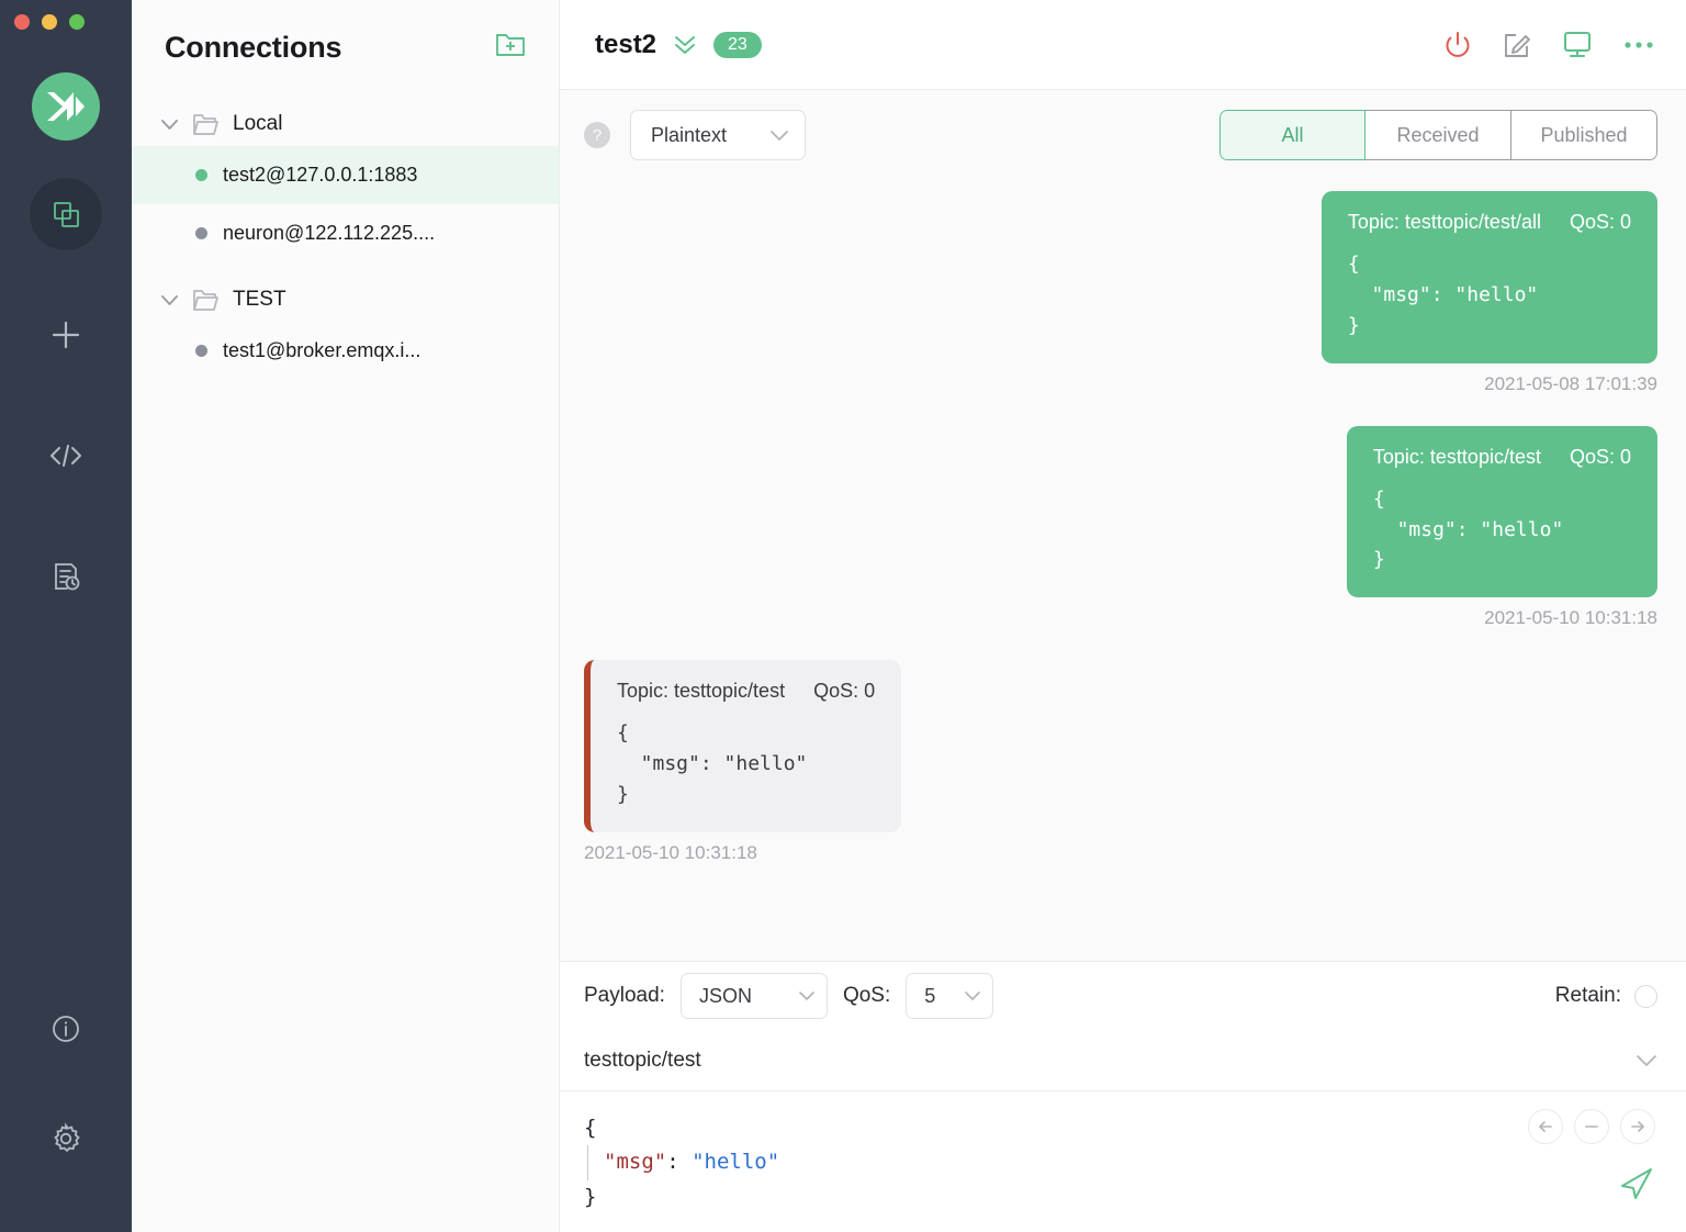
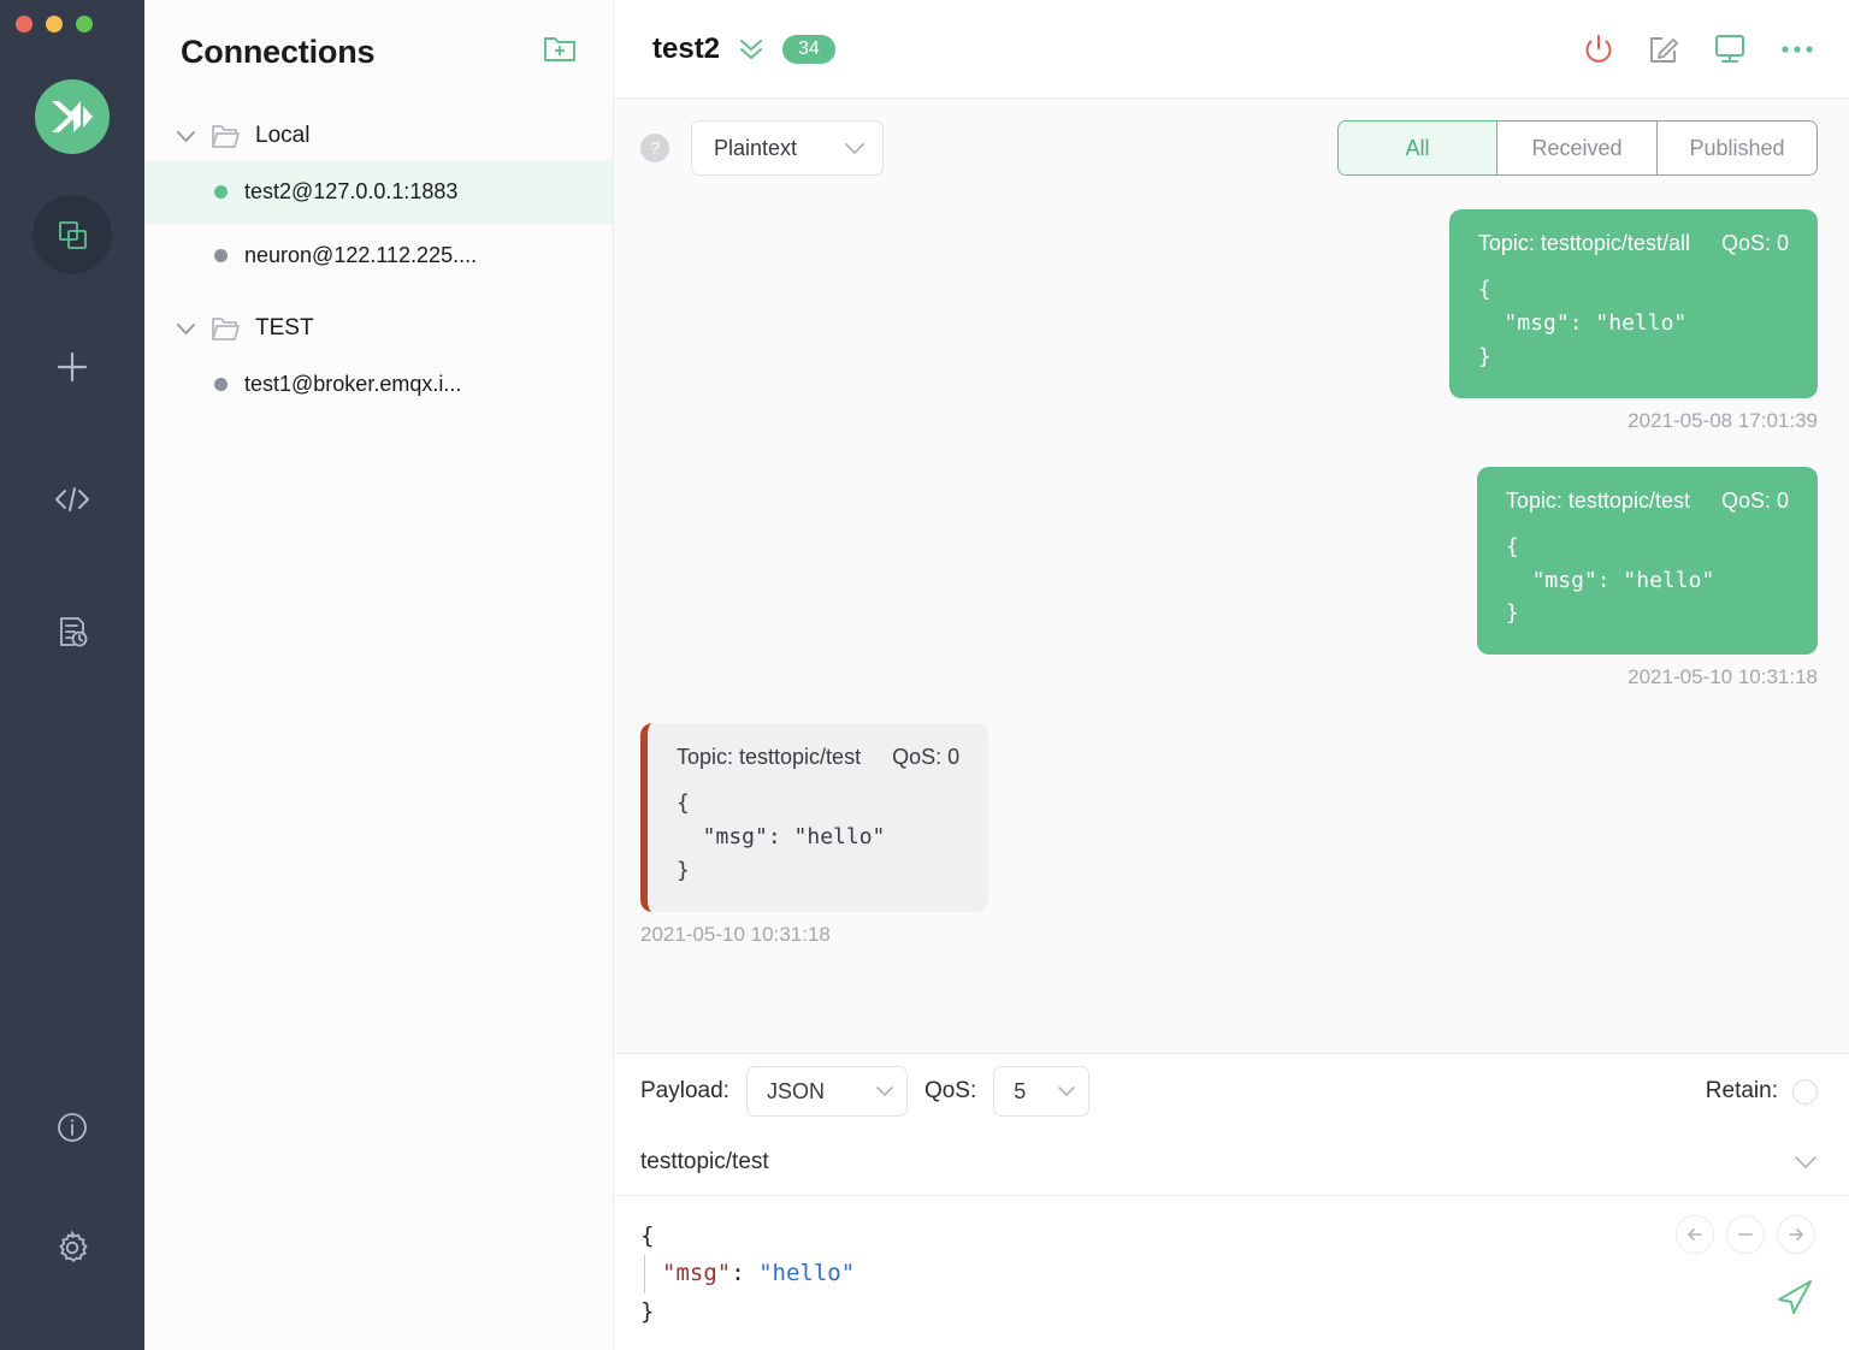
  Connections
  Local
  test2@127.0.0.1:1883
  neuron@122.112.225....
  TEST
  test1@broker.emqx.i...
  test2
- 23
+ 34
  ?
  Plaintext
  All
  Received
  Published
  Topic: testtopic/test/all
  QoS: 0
  {
  "msg": "hello"
  }
  2021-05-08 17:01:39
  Topic: testtopic/test
  QoS: 0
  {
  "msg": "hello"
  }
  2021-05-10 10:31:18
  Topic: testtopic/test
  QoS: 0
  {
  "msg": "hello"
  }
  2021-05-10 10:31:18
  Payload:
  JSON
  QoS:
  5
  Retain:
  testtopic/test
  {
  "msg": "hello"
  }
